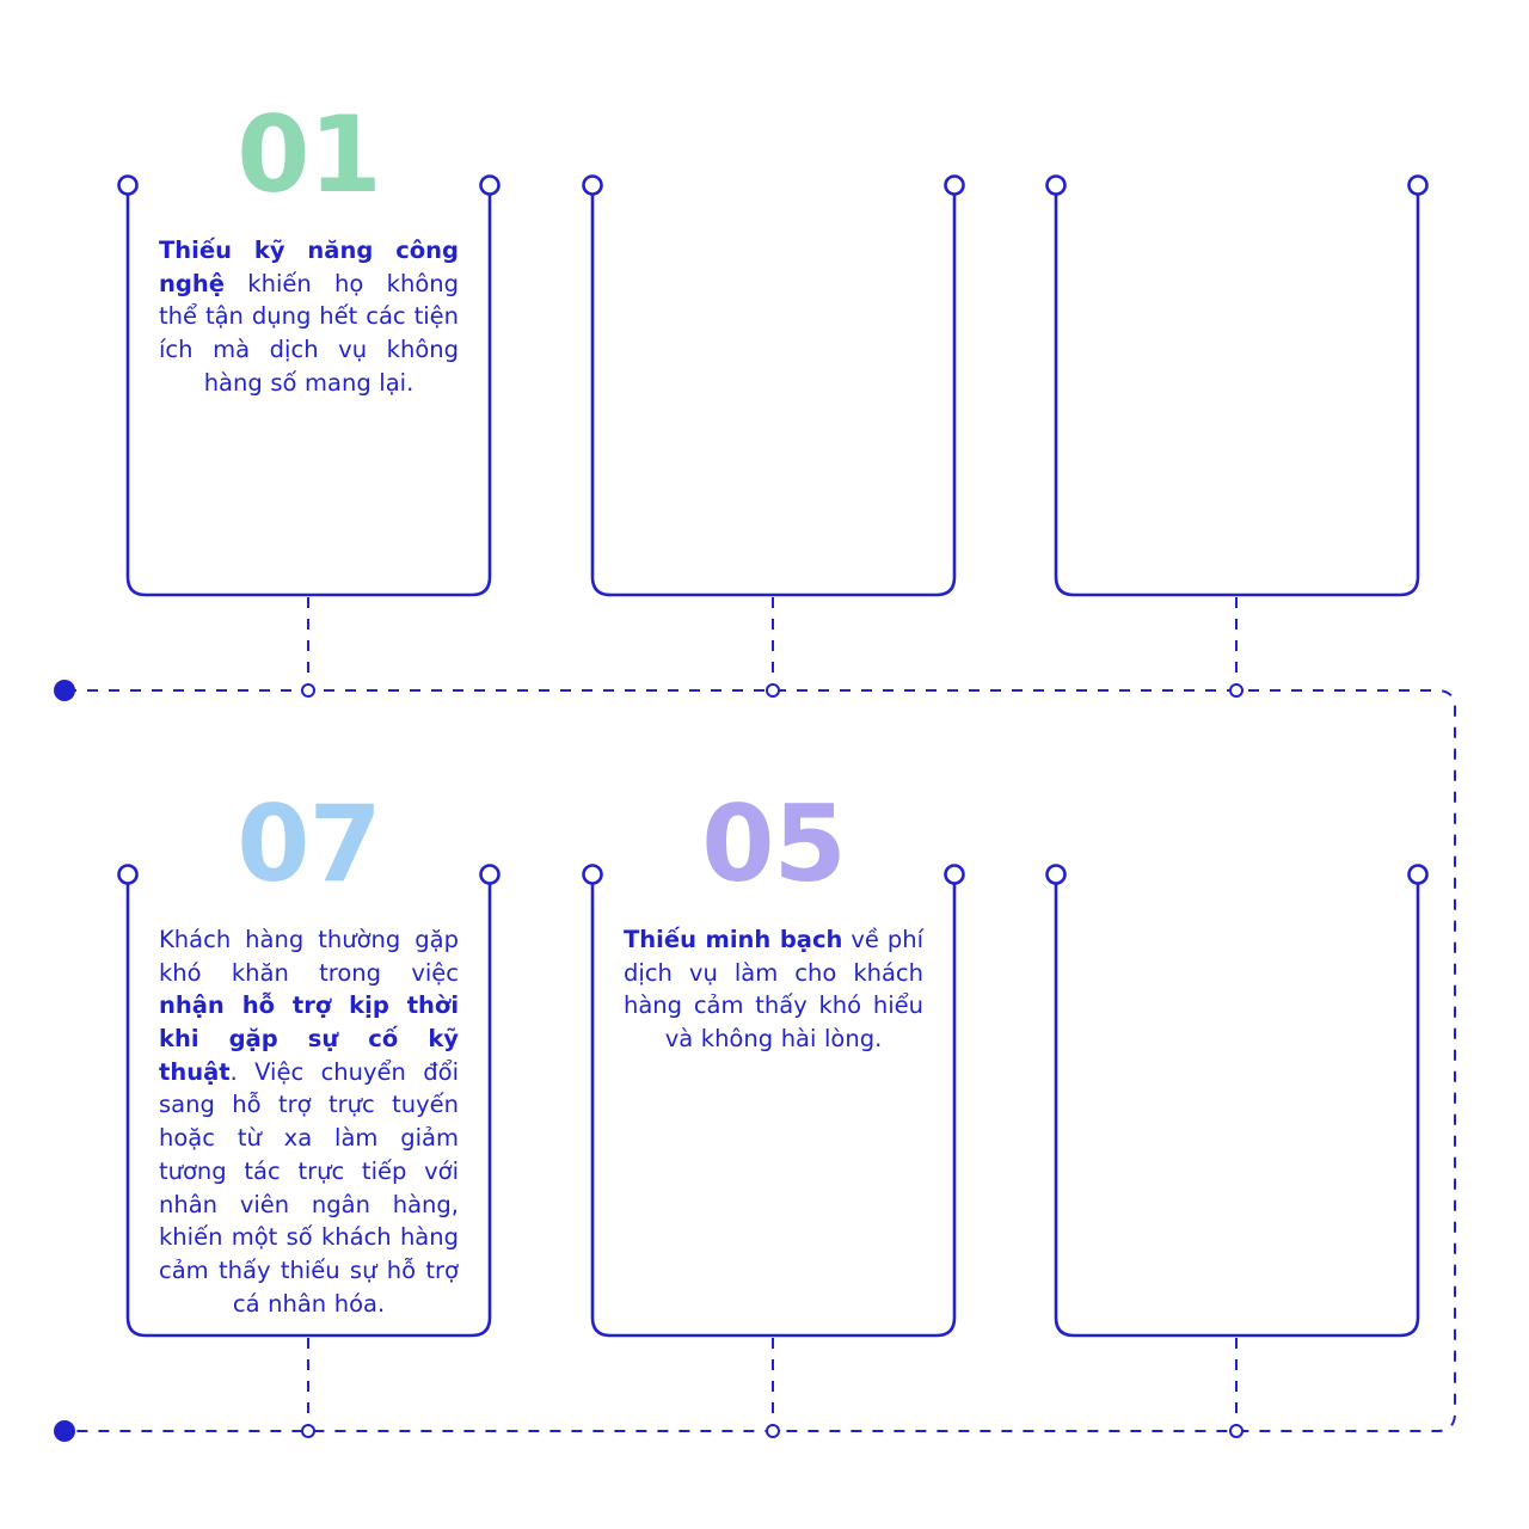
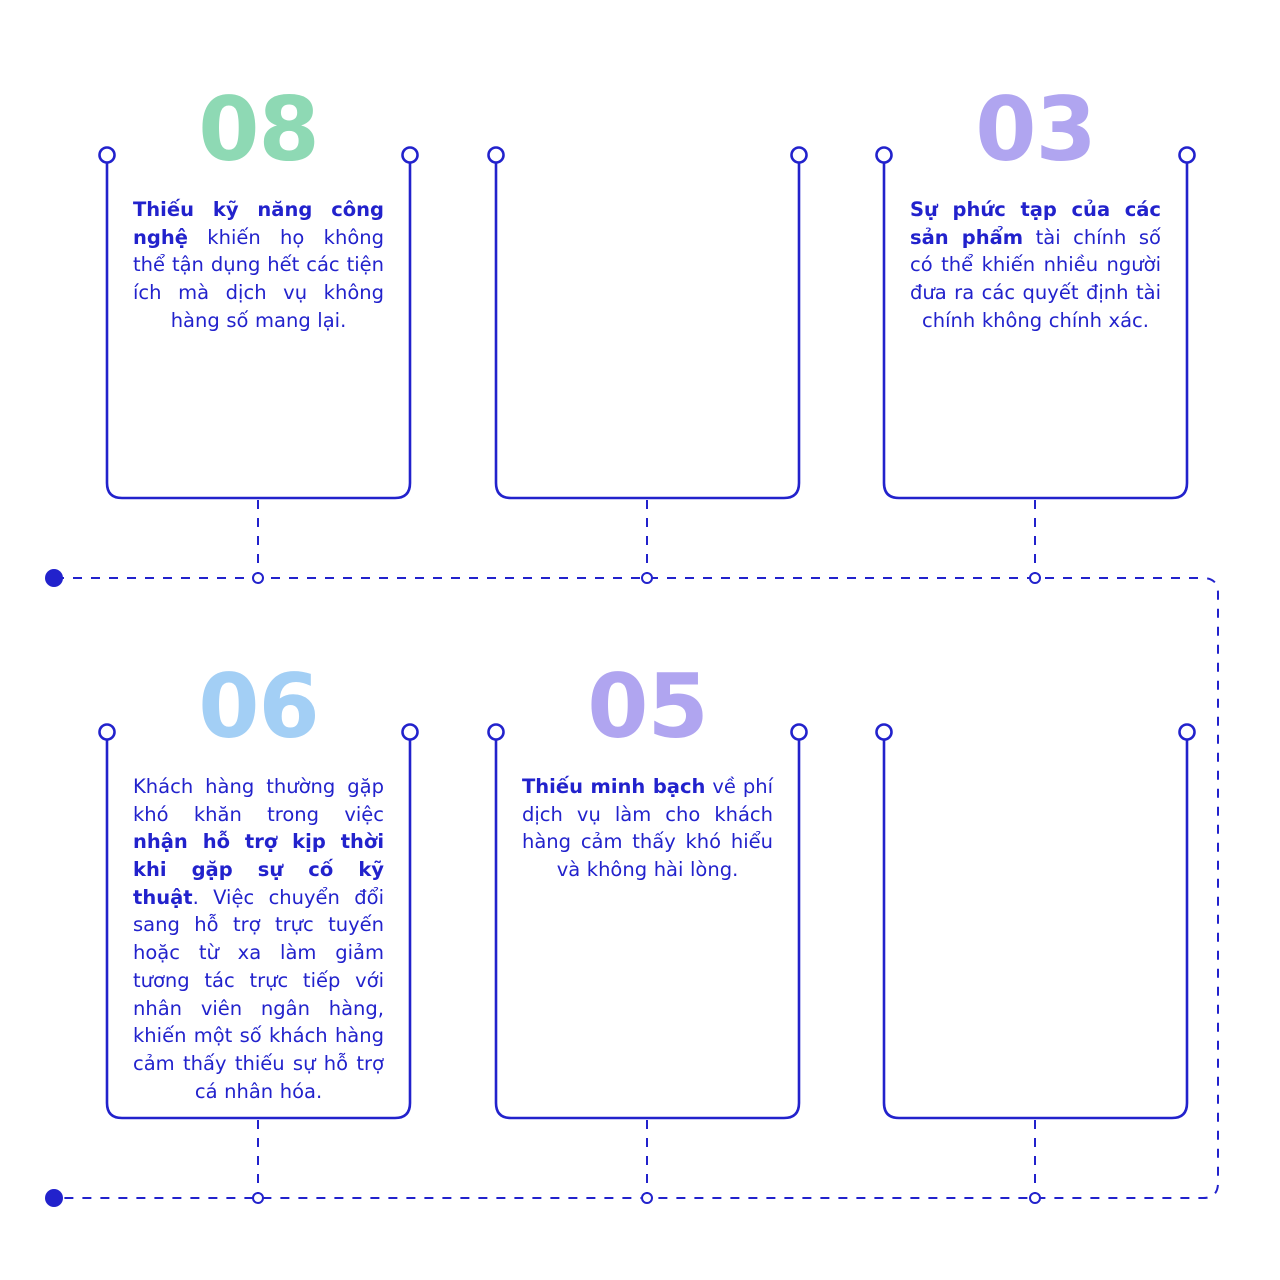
- 01
+ 08
  Thiếu kỹ năng công nghệ khiến họ không thể tận dụng hết các tiện ích mà dịch vụ không hàng số mang lại.
+ 03
+ Sự phức tạp của các sản phẩm tài chính số có thể khiến nhiều người đưa ra các quyết định tài chính không chính xác.
- 07
+ 06
  Khách hàng thường gặp khó khăn trong việc nhận hỗ trợ kịp thời khi gặp sự cố kỹ thuật. Việc chuyển đổi sang hỗ trợ trực tuyến hoặc từ xa làm giảm tương tác trực tiếp với nhân viên ngân hàng, khiến một số khách hàng cảm thấy thiếu sự hỗ trợ cá nhân hóa.
  05
  Thiếu minh bạch về phí dịch vụ làm cho khách hàng cảm thấy khó hiểu và không hài lòng.
